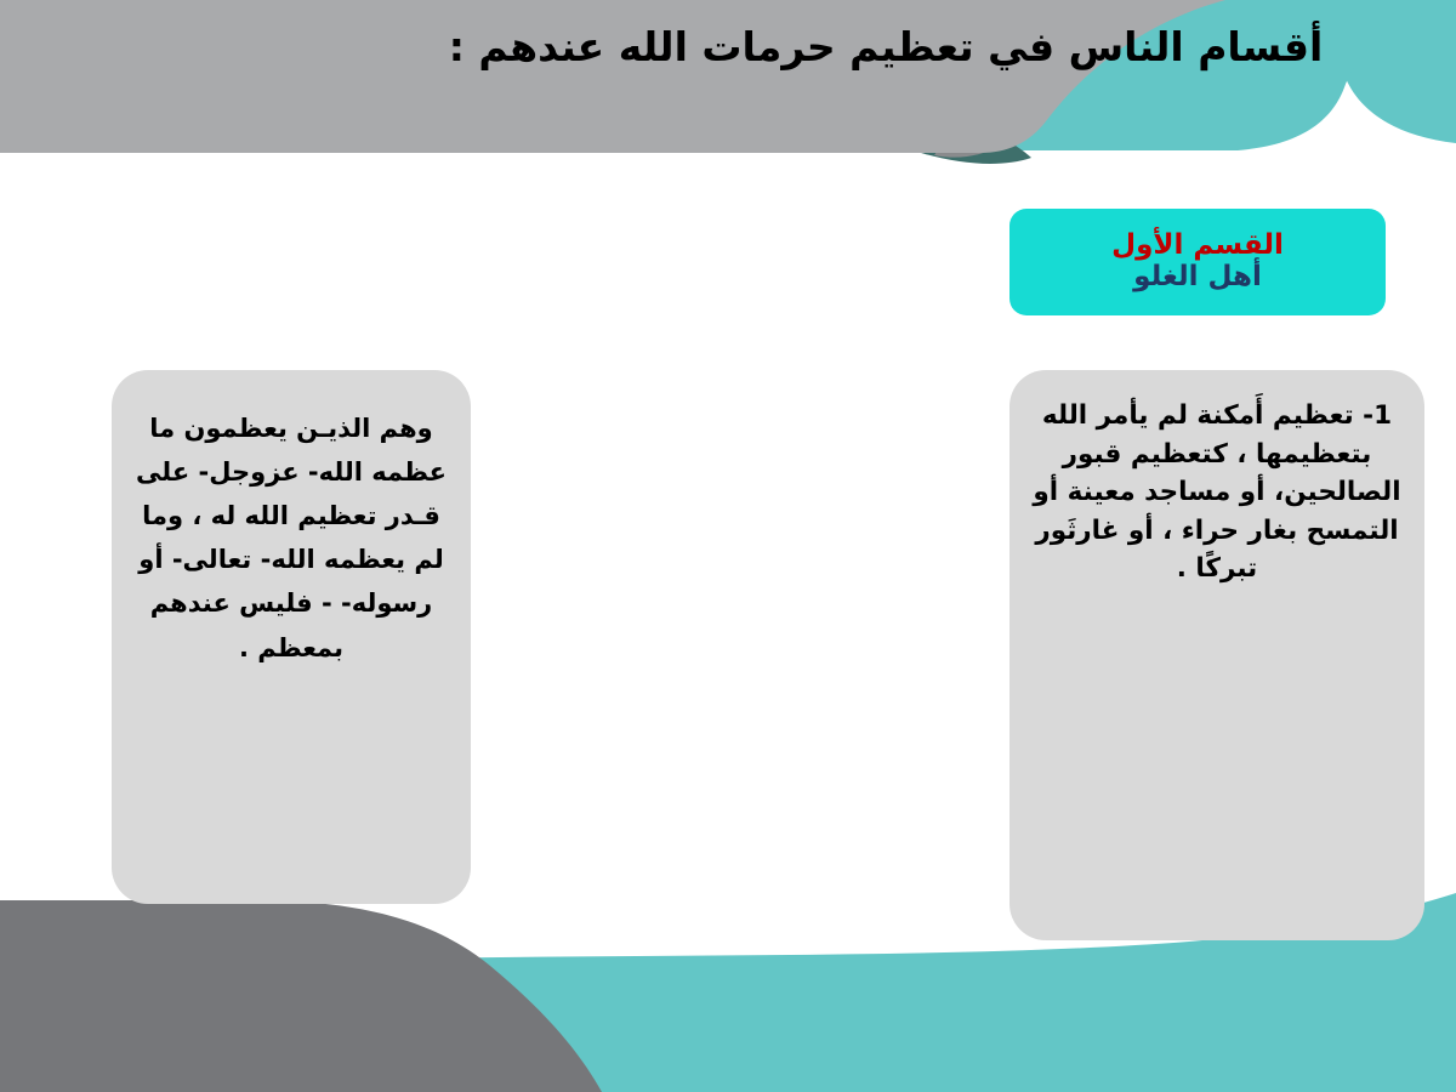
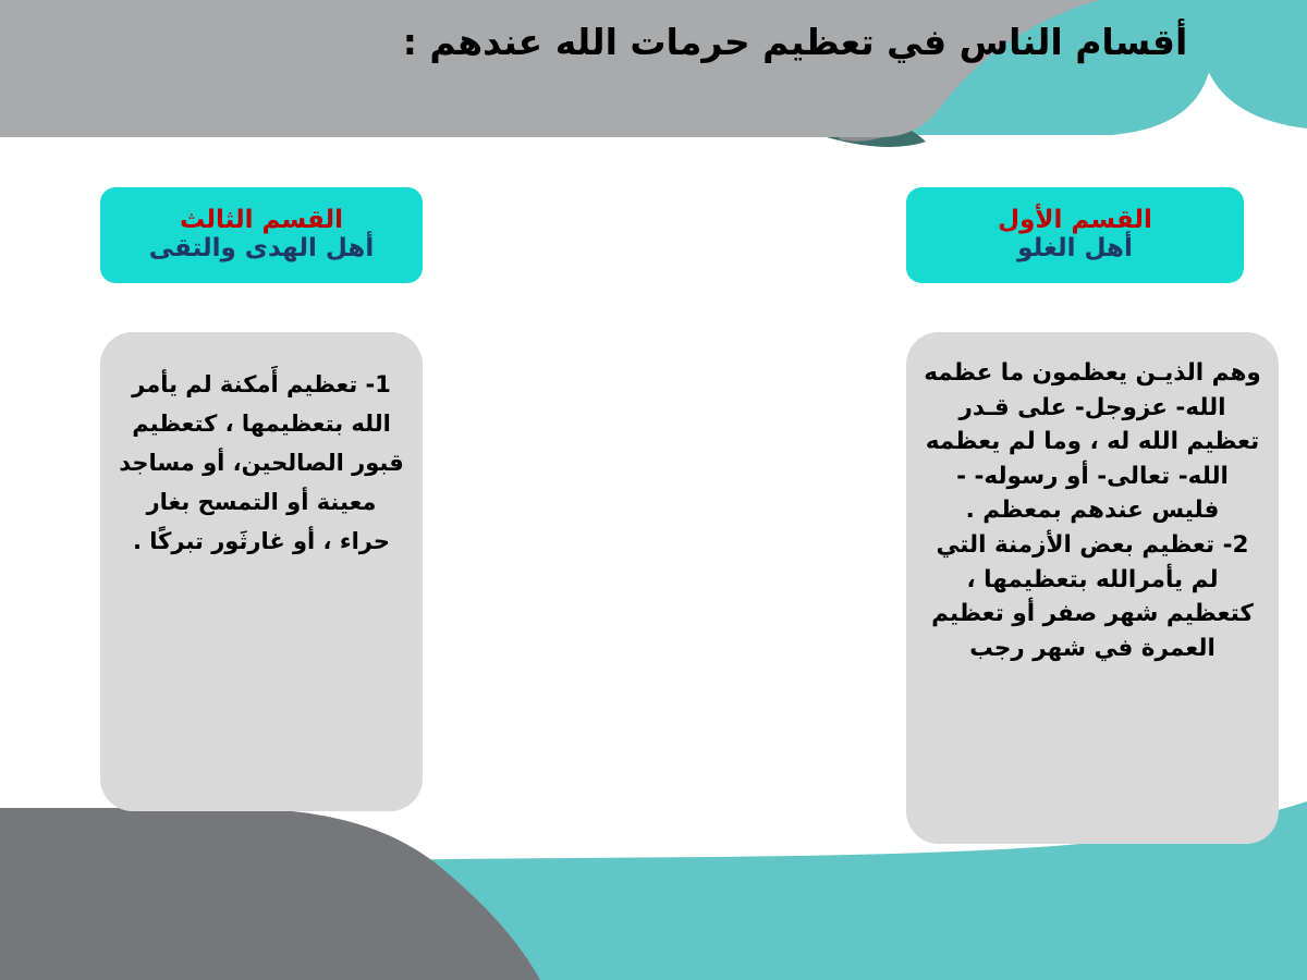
  أقسام الناس في تعظيم حرمات الله عندهم :
  القسم الأول
  أهل الغلو
- 1- تعظيم أَمكنة لم يأمر الله بتعظيمها ، كتعظيم قبور الصالحين، أو مساجد معينة أو التمسح بغار حراء ، أو غارثَور تبركًا .
+ وهم الذيـن يعظمون ما عظمه الله- عزوجل- على قـدر تعظيم الله له ، وما لم يعظمه الله- تعالى- أو رسوله- - فليس عندهم بمعظم .
+ 2- تعظيم بعض الأزمنة التي لم يأمرالله بتعظيمها ، كتعظيم شهر صفر أو تعظيم العمرة في شهر رجب
+ القسم الثالث
+ أهل الهدى والتقى
- وهم الذيـن يعظمون ما عظمه الله- عزوجل- على قـدر تعظيم الله له ، وما لم يعظمه الله- تعالى- أو رسوله- - فليس عندهم بمعظم .
+ 1- تعظيم أَمكنة لم يأمر الله بتعظيمها ، كتعظيم قبور الصالحين، أو مساجد معينة أو التمسح بغار حراء ، أو غارثَور تبركًا .
